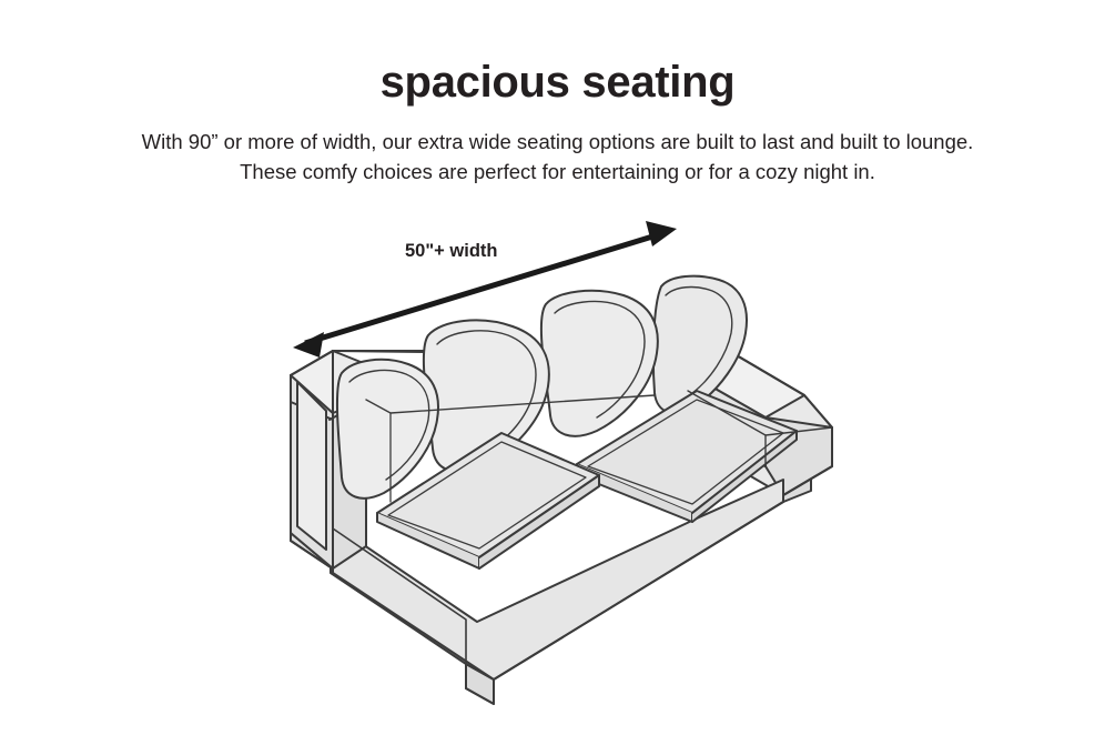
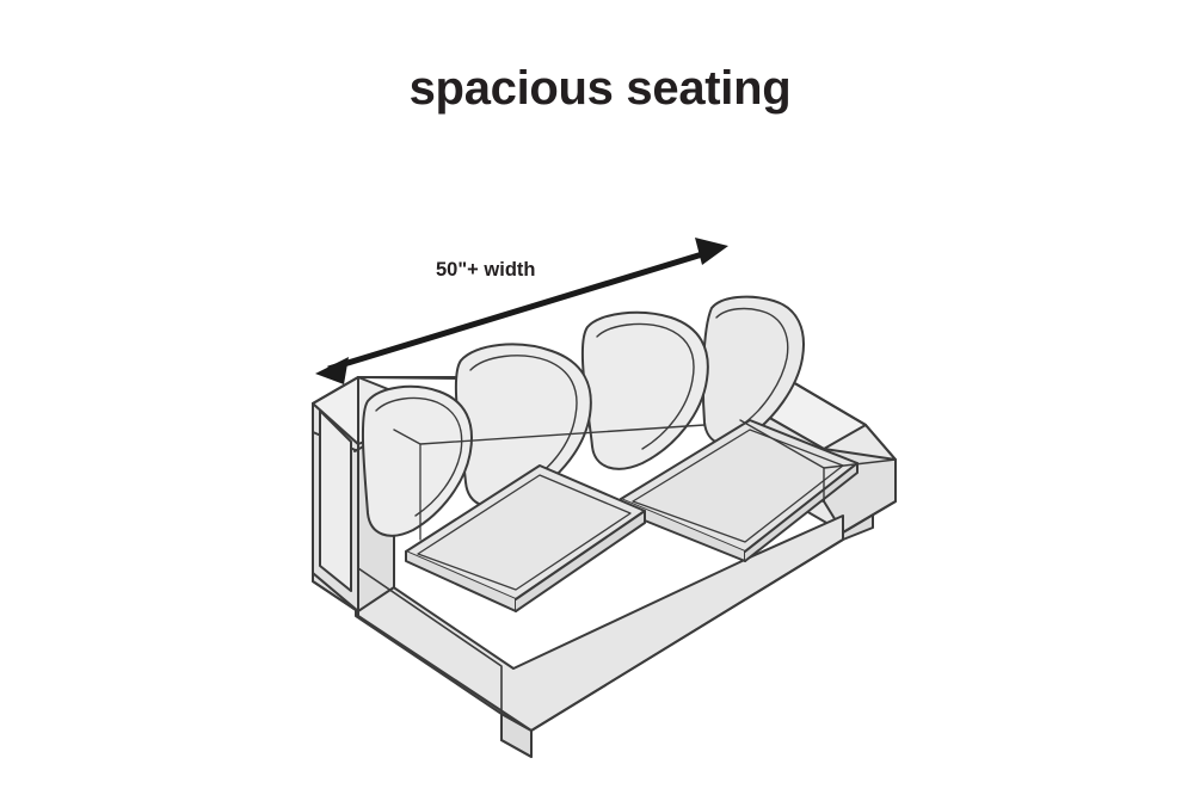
  spacious seating
- With 90” or more of width, our extra wide seating options are built to last and built to lounge.
- These comfy choices are perfect for entertaining or for a cozy night in.
  50"+ width
